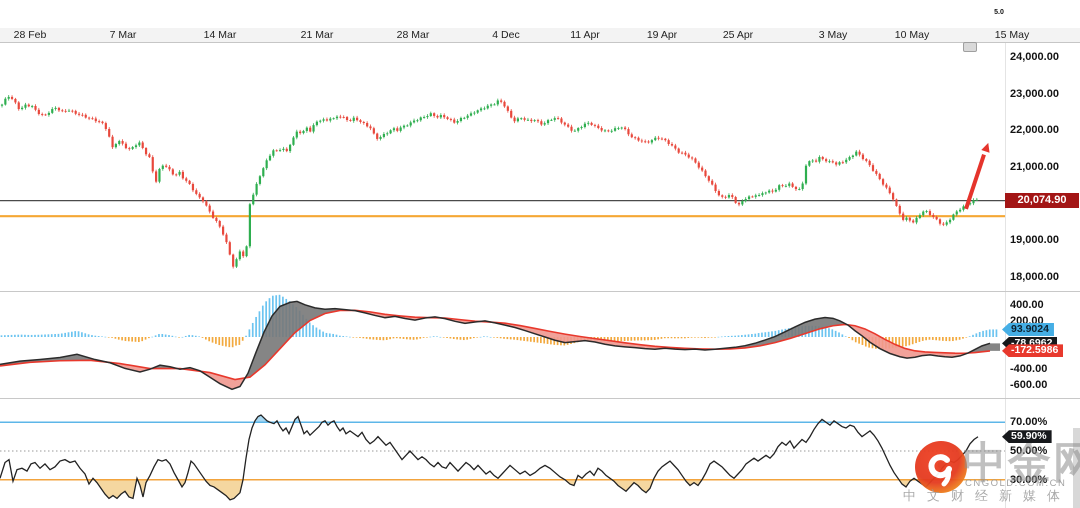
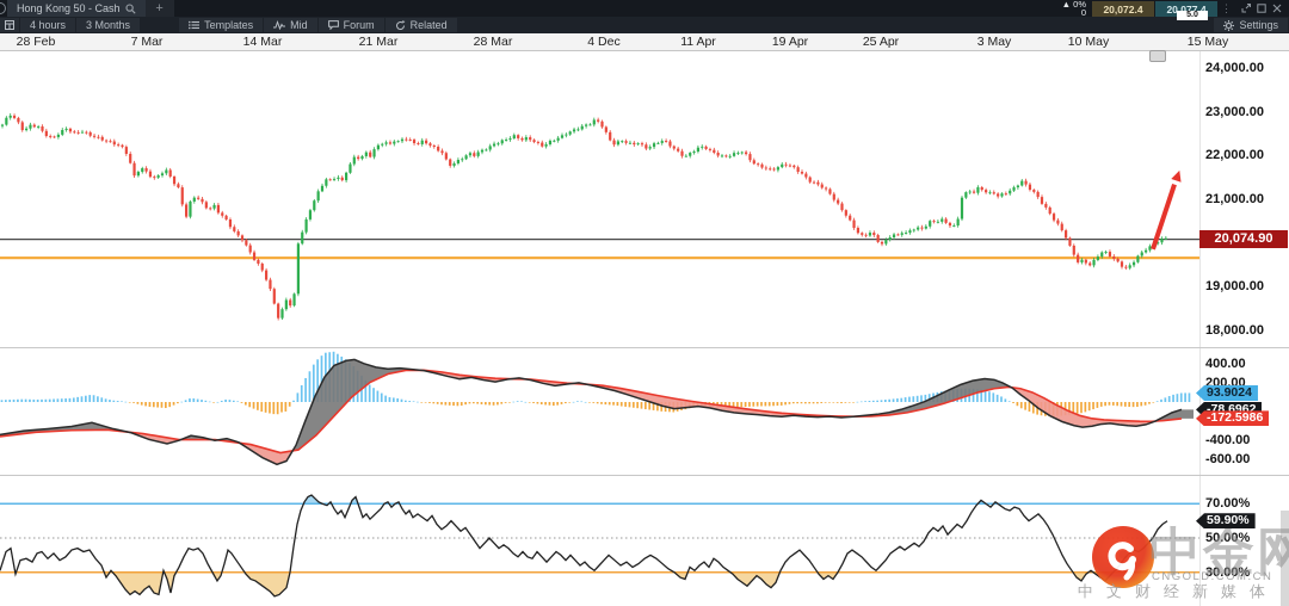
+ Hong Kong 50 - Cash
+ +
+ ▲ 0%
+ 0
+ 20,072.4
+ 20,077.4
+ ⋮
+ 4 hours
+ 3 Months
+ Templates
+ Mid
+ Forum
+ Related
+ Settings
  28 Feb
  7 Mar
  14 Mar
  21 Mar
  28 Mar
  4 Dec
  11 Apr
  19 Apr
  25 Apr
  3 May
  10 May
  15 May
  24,000.00
  23,000.00
  22,000.00
  21,000.00
  19,000.00
  18,000.00
  20,074.90
  400.00
  200.00
  -400.00
  -600.00
  -78.6962
  93.9024
  -172.5986
  70.00%
  50.00%
  30.00%
  59.90%
  中金网
  CNGOLD.COM.CN
  中文财经新媒体
